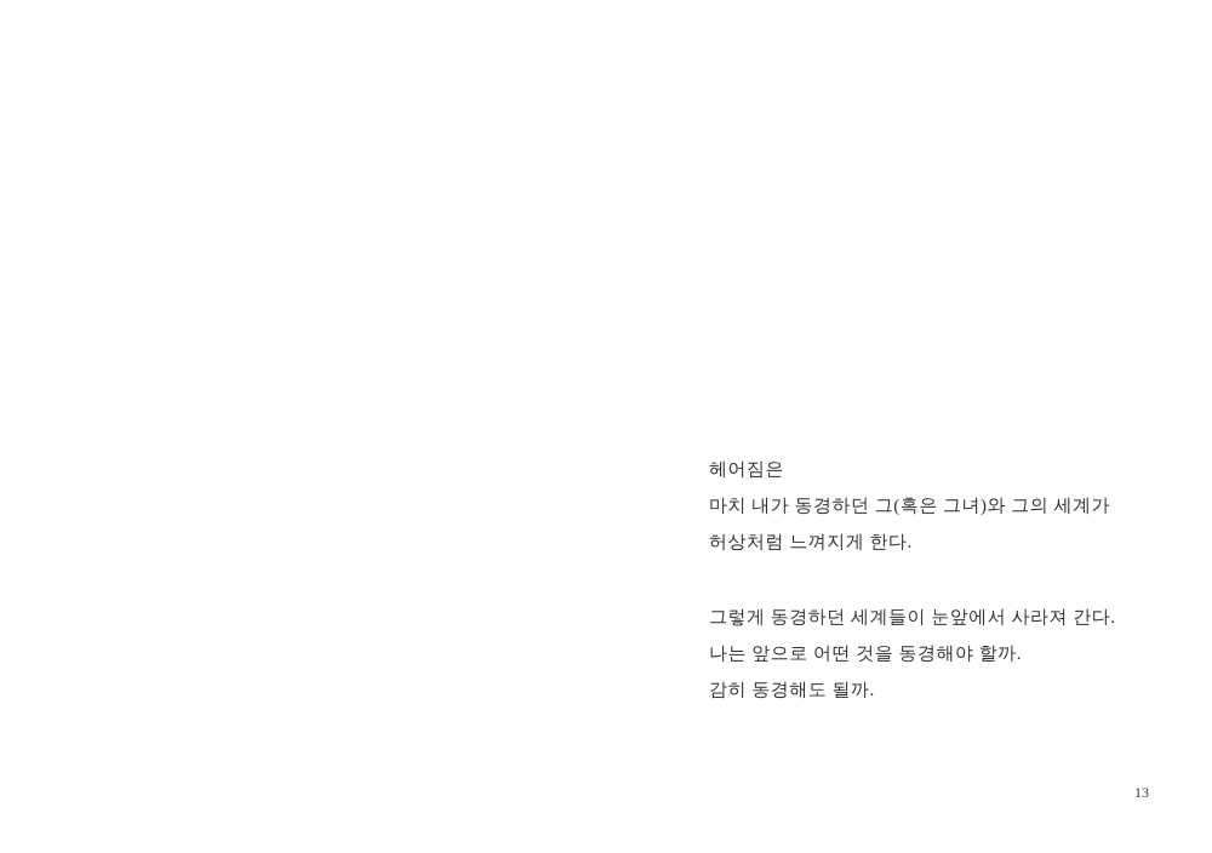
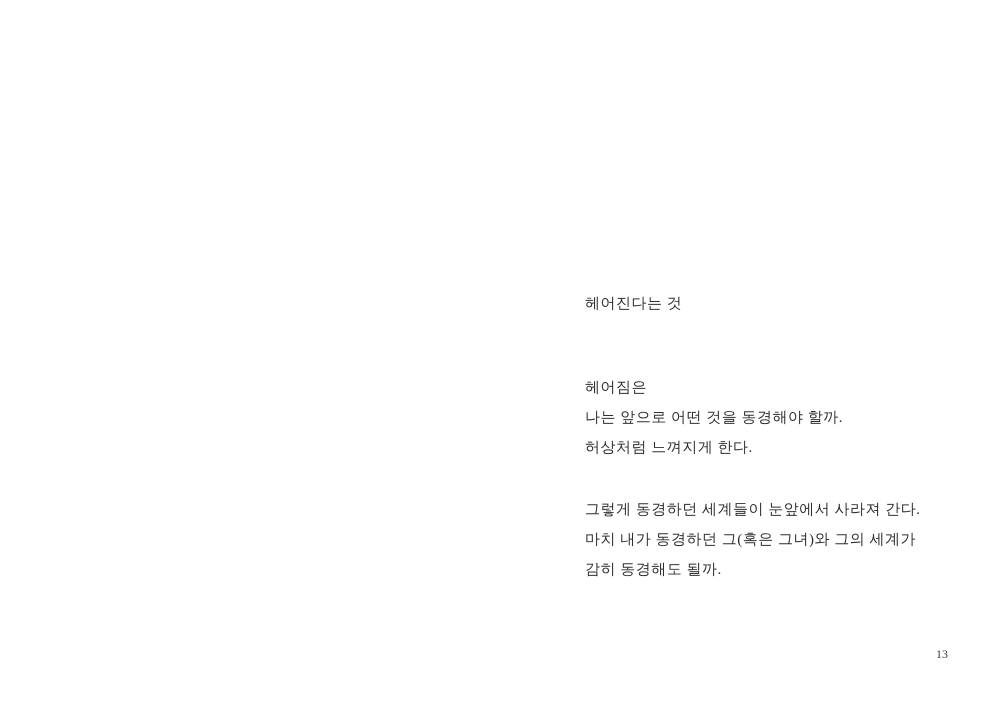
+ 헤어진다는 것
  헤어짐은
- 마치 내가 동경하던 그(혹은 그녀)와 그의 세계가
+ 나는 앞으로 어떤 것을 동경해야 할까.
  허상처럼 느껴지게 한다.
  그렇게 동경하던 세계들이 눈앞에서 사라져 간다.
- 나는 앞으로 어떤 것을 동경해야 할까.
+ 마치 내가 동경하던 그(혹은 그녀)와 그의 세계가
  감히 동경해도 될까.
  13
